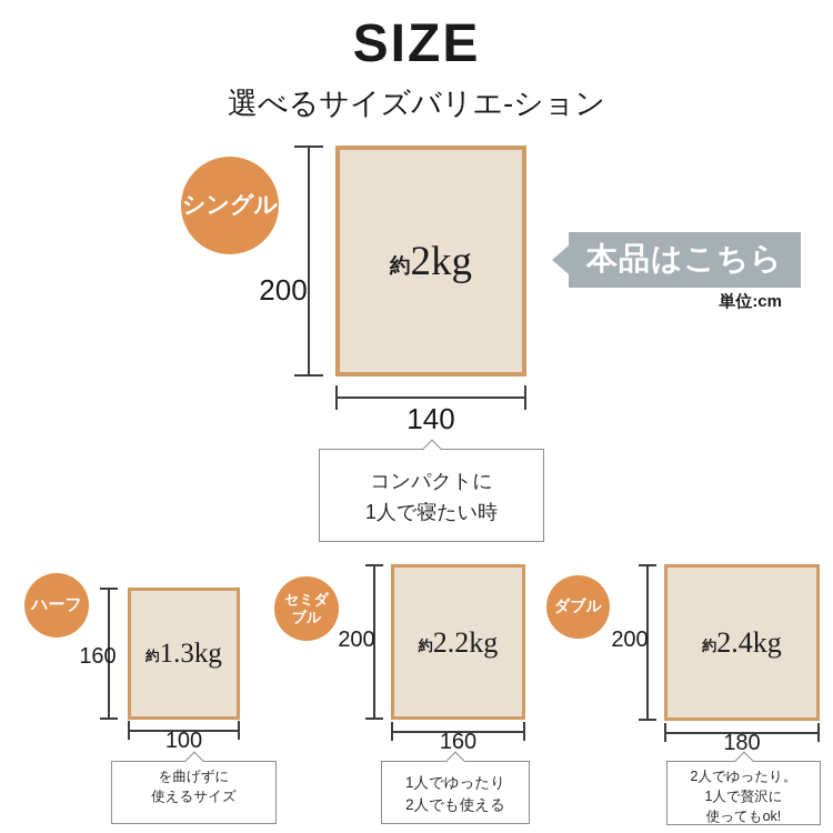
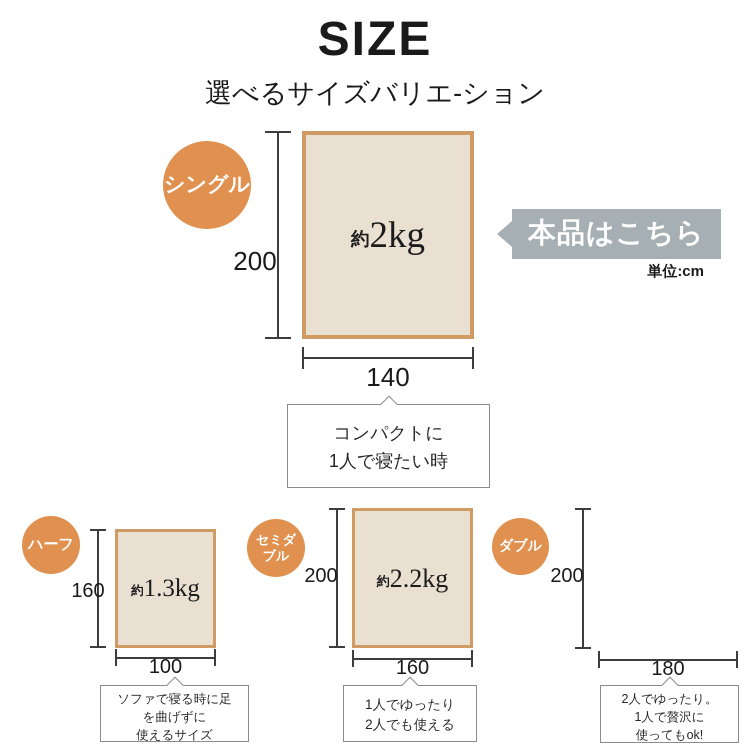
  SIZE
  選べるサイズバリエ-ション
  シングル
  200
  約2kg
  140
  本品はこちら
  単位:cm
  コンパクトに
  1人で寝たい時
  ハーフ
  160
  約1.3kg
  100
+ ソファで寝る時に足
  を曲げずに
  使えるサイズ
  セミダ
  ブル
  200
  約2.2kg
  160
  1人でゆったり
  2人でも使える
  ダブル
  200
- 約2.4kg
  180
  2人でゆったり。
  1人で贅沢に
  使ってもok!
